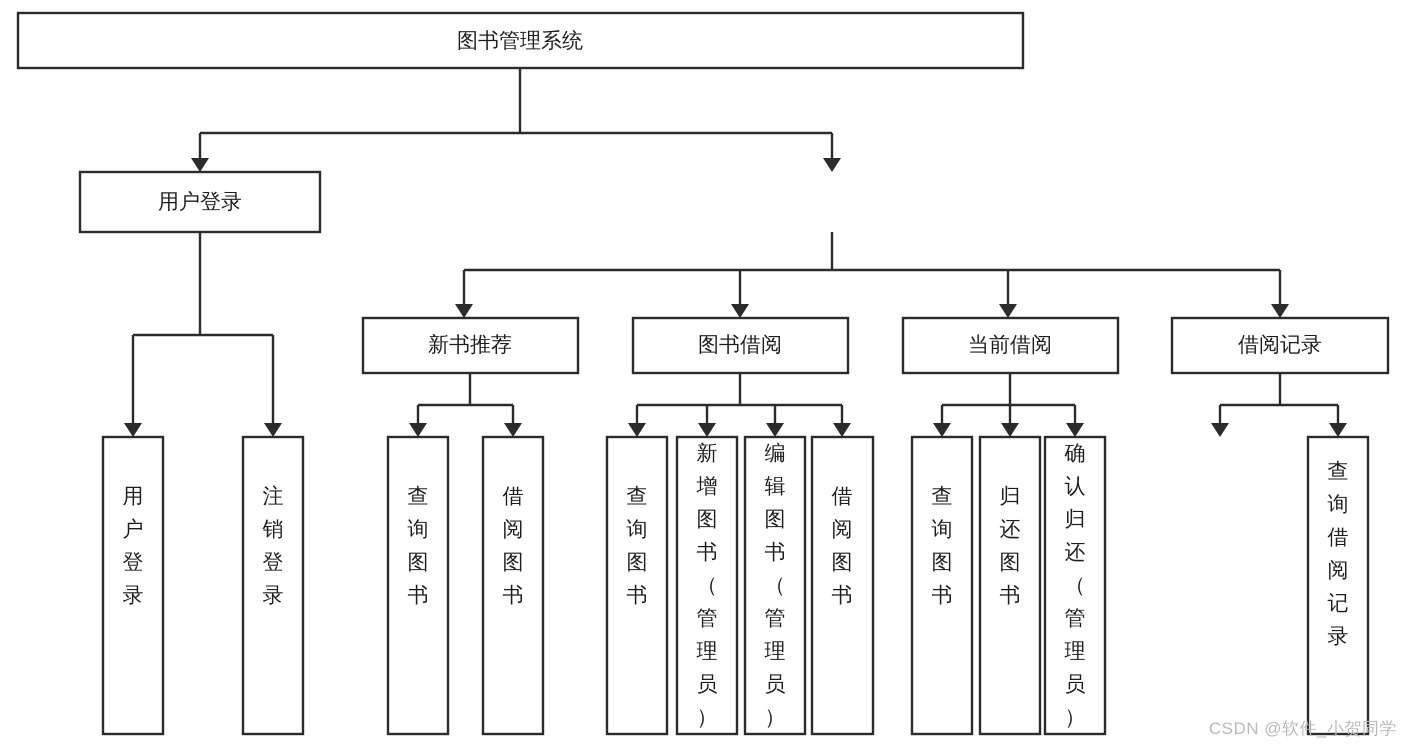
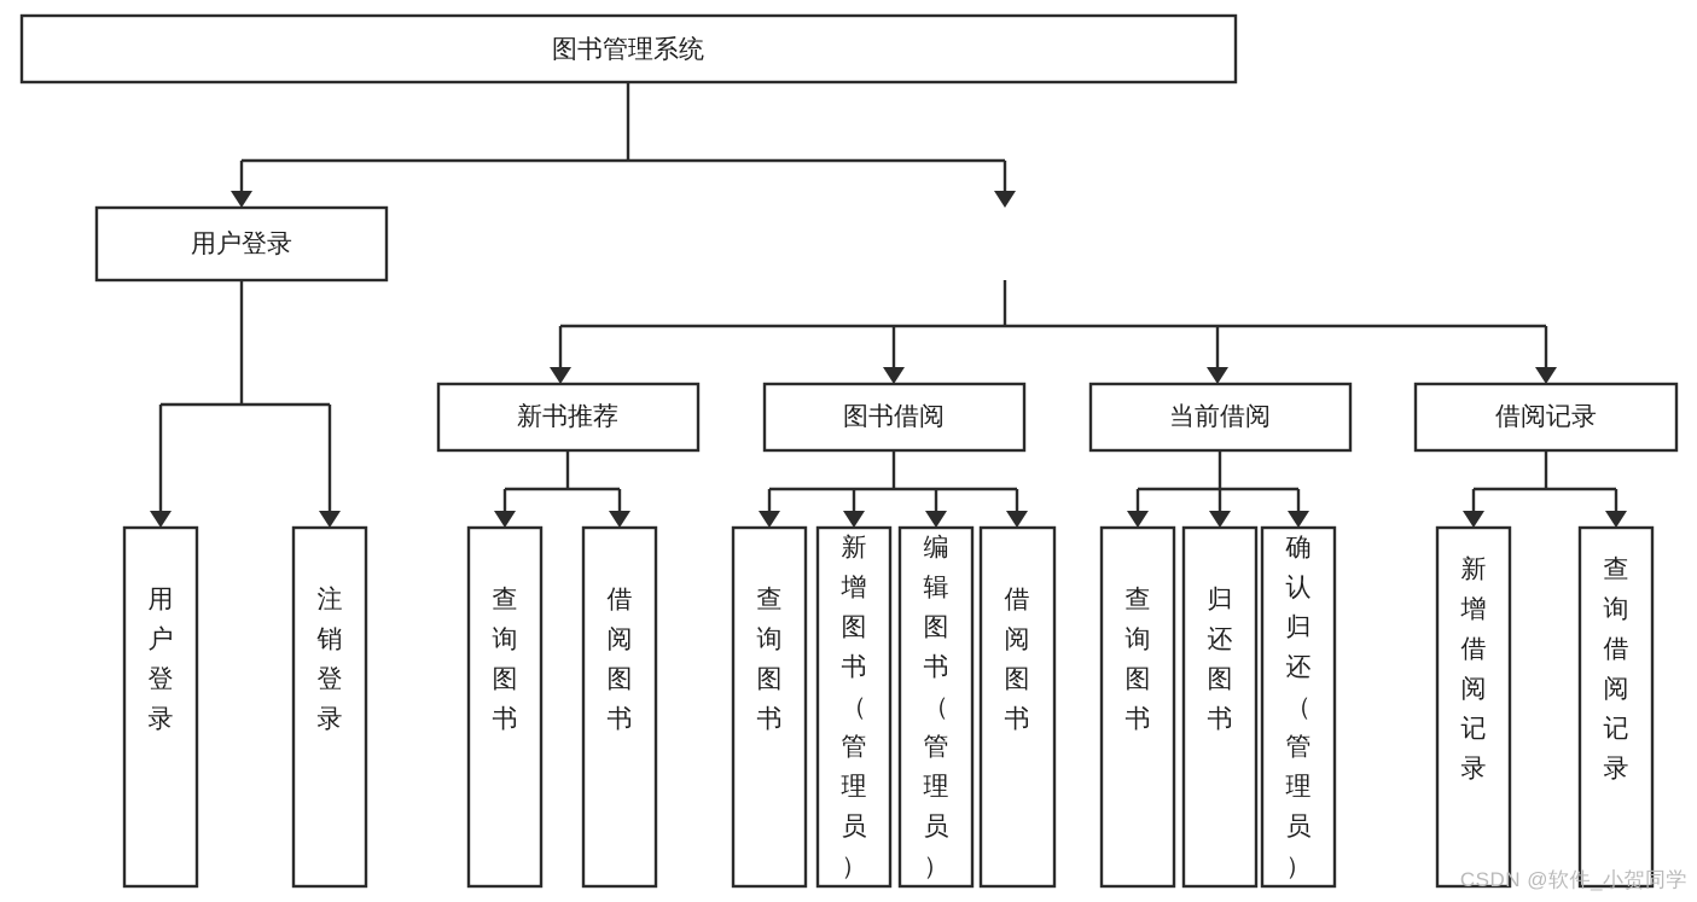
  图书管理系统
  用户登录
  新书推荐
  图书借阅
  当前借阅
  借阅记录
  用户登录
  注销登录
  查询图书
  借阅图书
  查询图书
  新增图书（管理员）
  编辑图书（管理员）
  借阅图书
  查询图书
  归还图书
  确认归还（管理员）
+ 新增借阅记录
  查询借阅记录
  CSDN @软件_小贺同学
